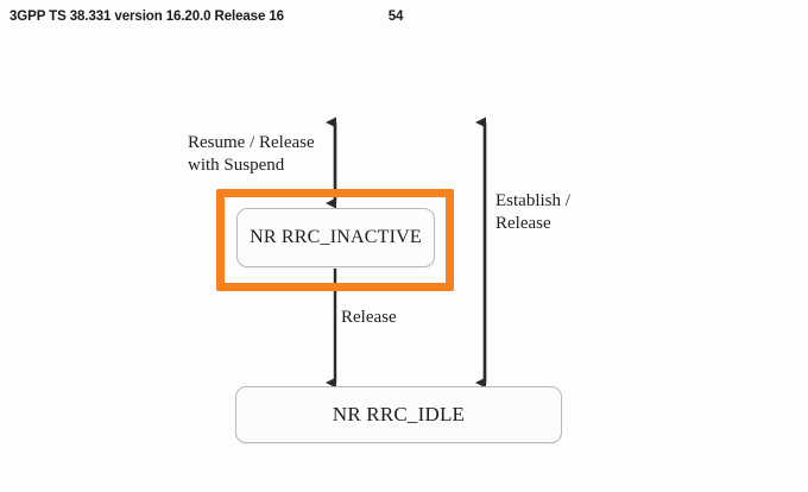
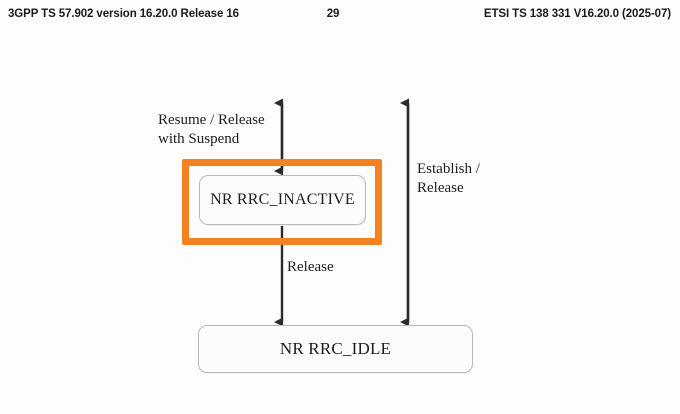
- 3GPP TS 38.331 version 16.20.0 Release 16
+ 3GPP TS 57.902 version 16.20.0 Release 16
- 54
+ 29
+ ETSI TS 138 331 V16.20.0 (2025-07)
  NR RRC_INACTIVE
  NR RRC_IDLE
  Resume / Release
  with Suspend
  Establish /
  Release
  Release
